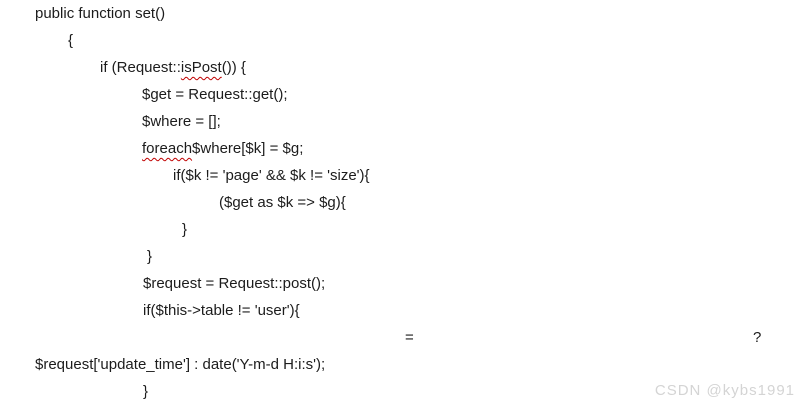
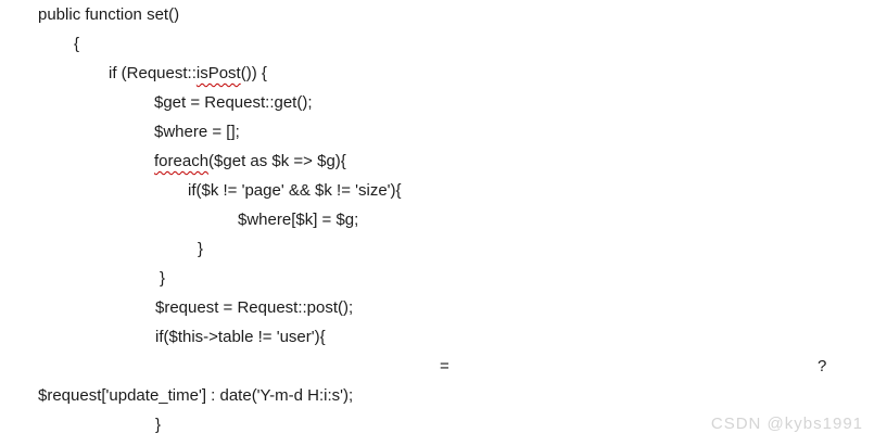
  public function set()
  {
  if (Request::isPost()) {
  $get = Request::get();
  $where = [];
- foreach$where[$k] = $g;
+ foreach($get as $k => $g){
  if($k != 'page' && $k != 'size'){
- ($get as $k => $g){
+ $where[$k] = $g;
  }
  }
  $request = Request::post();
  if($this->table != 'user'){
  =
  ?
  $request['update_time'] : date('Y-m-d H:i:s');
  }
  CSDN @kybs1991
